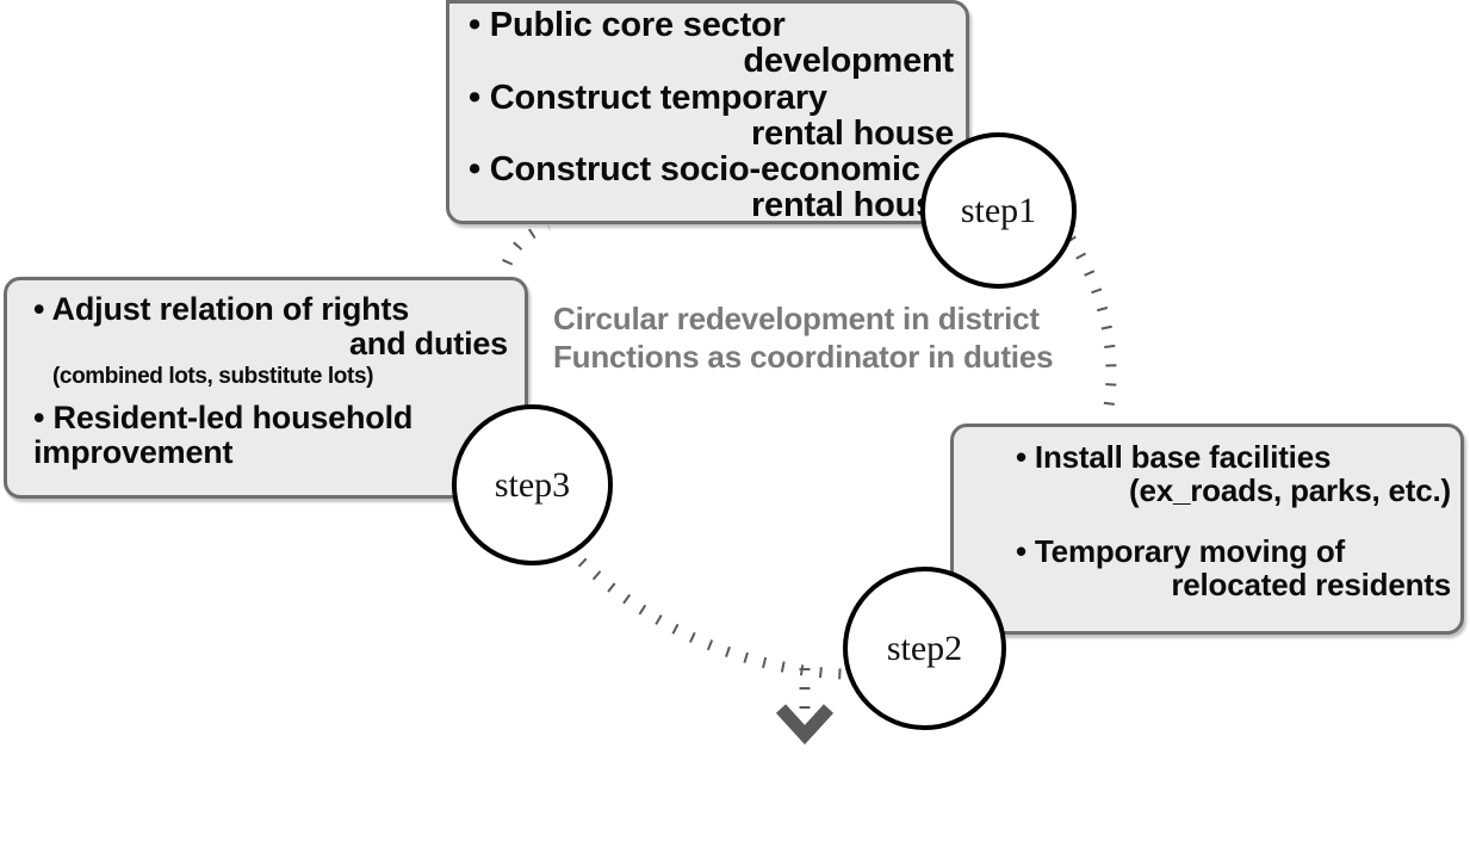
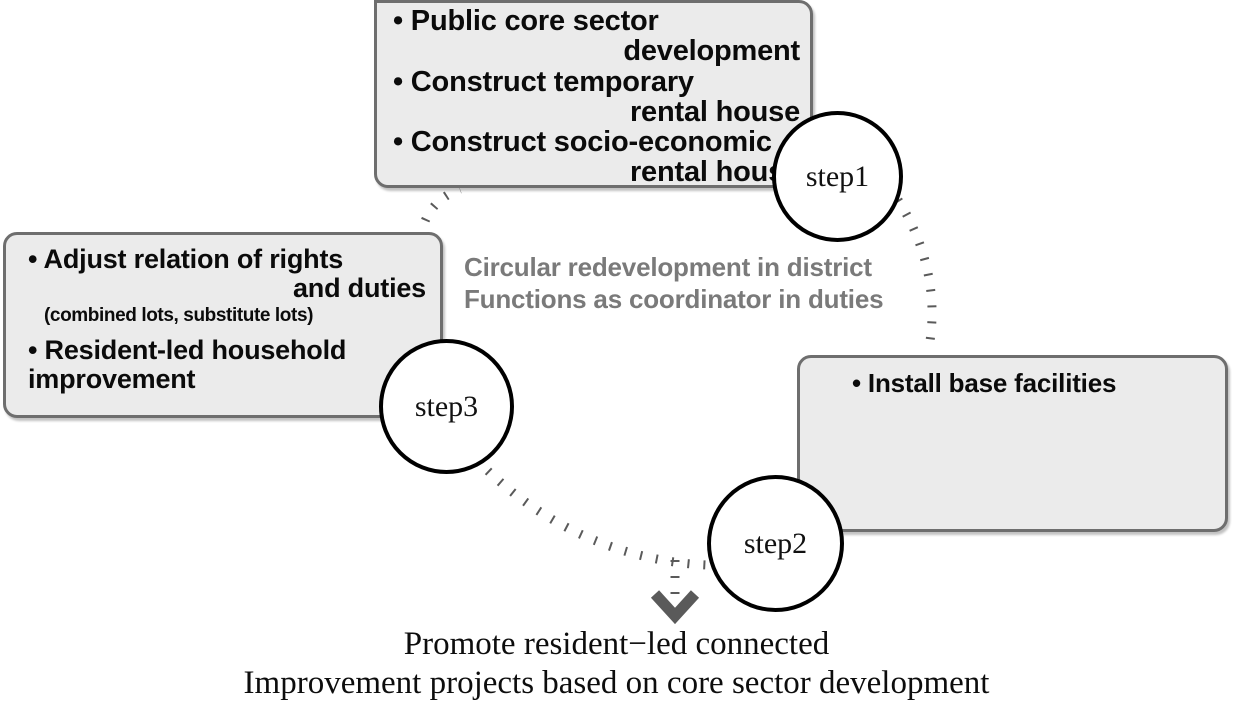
  • Public core sector
  development
  • Construct temporary
  rental house
  • Construct socio-economic
  rental hou
  • Adjust relation of rights
  and duties
  (combined lots, substitute lots)
  • Resident-led household
  improvement
  • Install base facilities
- (ex_roads, parks, etc.)
- • Temporary moving of
- relocated residents
  Circular redevelopment in district
  Functions as coordinator in duties
  step1
  step3
  step2
+ Promote resident−led connected
+ Improvement projects based on core sector development
